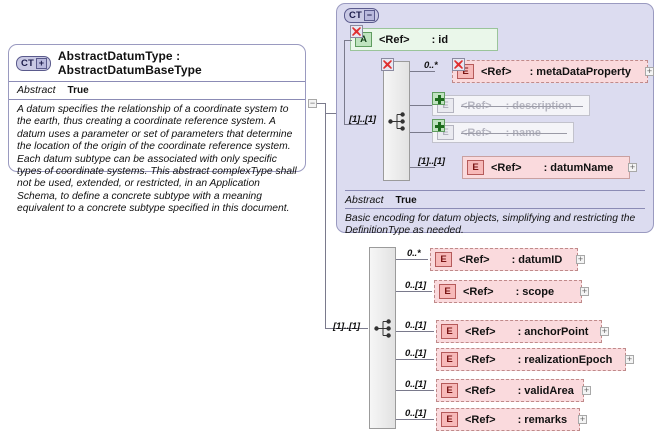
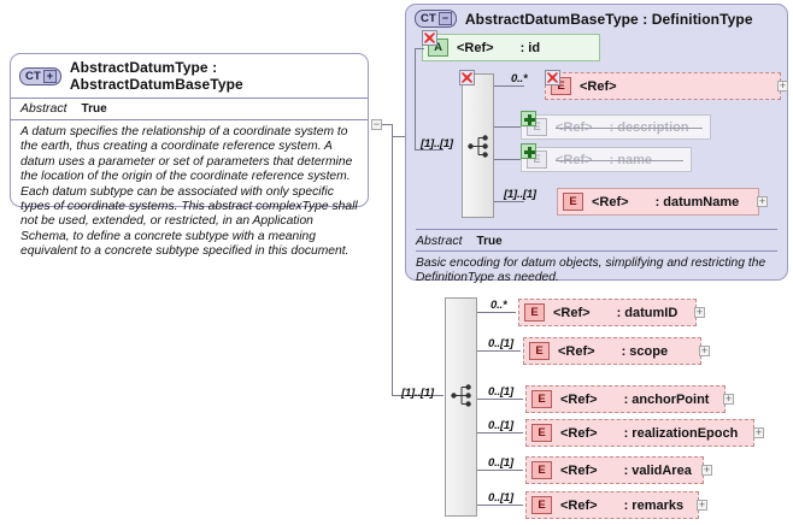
  CT
  +
  AbstractDatumType : AbstractDatumBaseType
  Abstract
  True
  A datum specifies the relationship of a coordinate system to the earth, thus creating a coordinate reference system. A datum uses a parameter or set of parameters that determine the location of the origin of the coordinate reference system. Each datum subtype can be associated with only specific types of coordinate systems. This abstract complexType shall not be used, extended, or restricted, in an Application Schema, to define a concrete subtype with a meaning equivalent to a concrete subtype specified in this document.
  −
  CT
  −
+ AbstractDatumBaseType : DefinitionType
  Abstract
  True
  Basic encoding for datum objects, simplifying and restricting the DefinitionType as needed.
  A
  <Ref>
  : id
  [1]..[1]
  0..*
  E
  <Ref>
- : metaDataProperty
  +
  E
  E
  [1]..[1]
  E
  <Ref>
  : datumName
  +
  [1]..[1]
  0..*
  E
  <Ref>
  : datumID
  +
  0..[1]
  E
  <Ref>
  : scope
  +
  0..[1]
  E
  <Ref>
  : anchorPoint
  +
  0..[1]
  E
  <Ref>
  : realizationEpoch
  +
  0..[1]
  E
  <Ref>
  : validArea
  +
  0..[1]
  E
  <Ref>
  : remarks
  +
